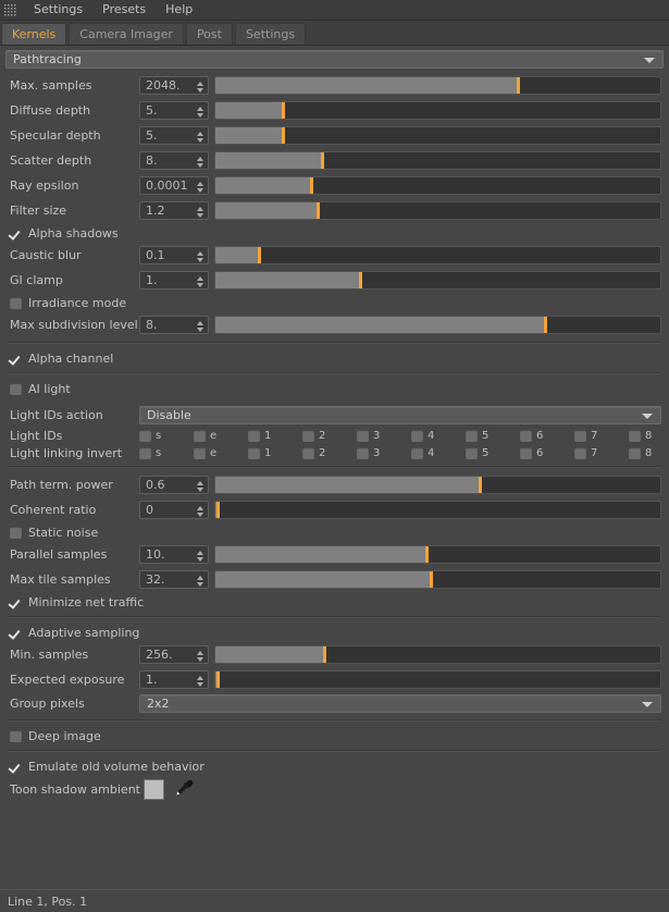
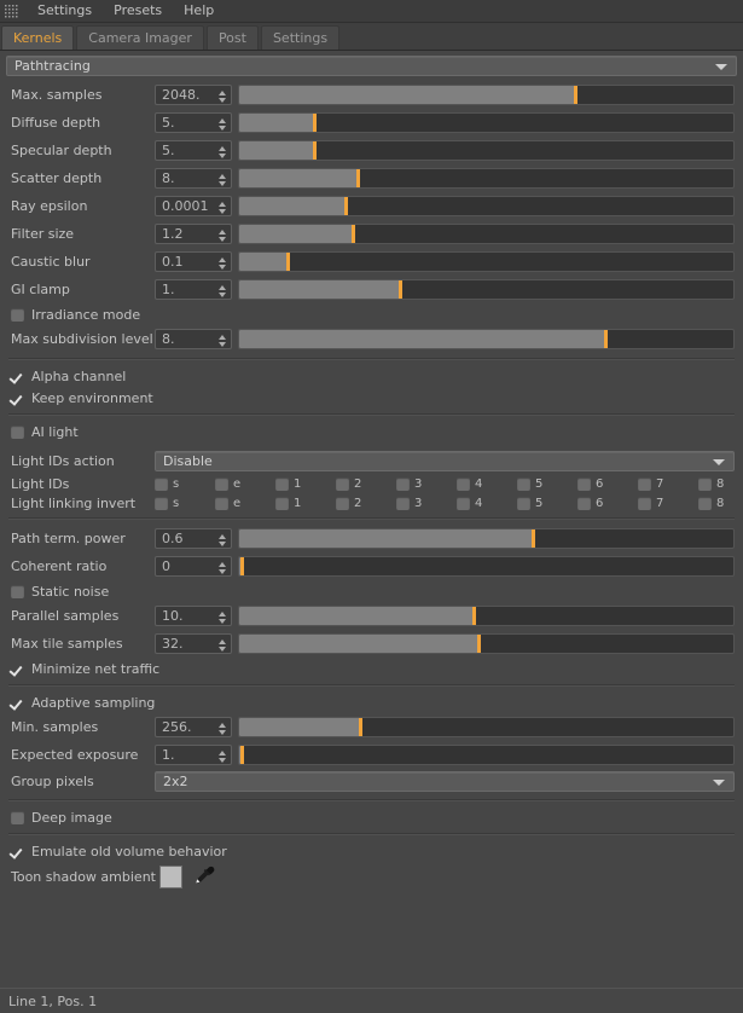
  Settings
  Presets
  Help
  Kernels
  Camera Imager
  Post
  Settings
  Pathtracing
  Max. samples
  2048.
  Diffuse depth
  5.
  Specular depth
  5.
  Scatter depth
  8.
  Ray epsilon
  0.0001
  Filter size
  1.2
- Alpha shadows
  Caustic blur
  0.1
  GI clamp
  1.
  Irradiance mode
  Max subdivision level
  8.
  Alpha channel
+ Keep environment
  AI light
  Light IDs action
  Disable
  Light IDs
  s
  e
  1
  2
  3
  4
  5
  6
  7
  8
  Light linking invert
  s
  e
  1
  2
  3
  4
  5
  6
  7
  8
  Path term. power
  0.6
  Coherent ratio
  0
  Static noise
  Parallel samples
  10.
  Max tile samples
  32.
  Minimize net traffic
  Adaptive sampling
  Min. samples
  256.
  Expected exposure
  1.
  Group pixels
  2x2
  Deep image
  Emulate old volume behavior
  Toon shadow ambient
  Line 1, Pos. 1
